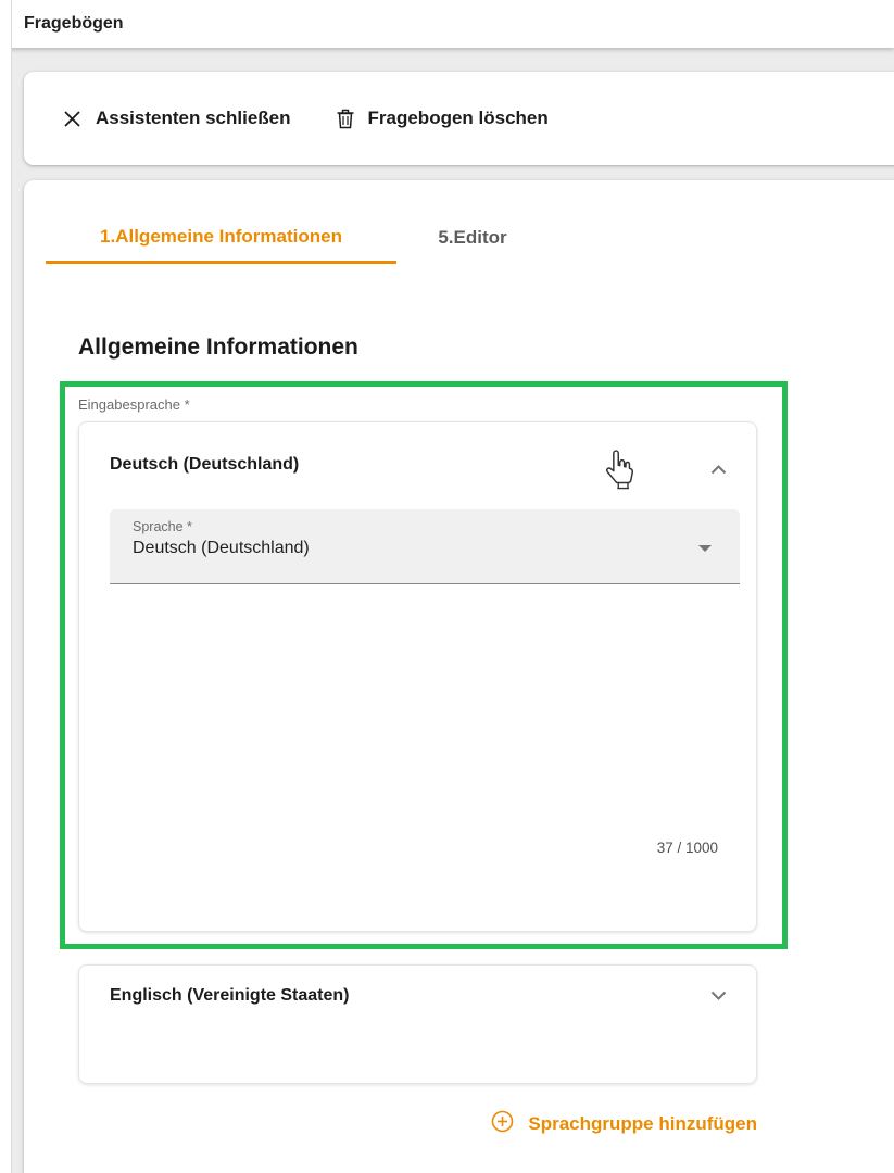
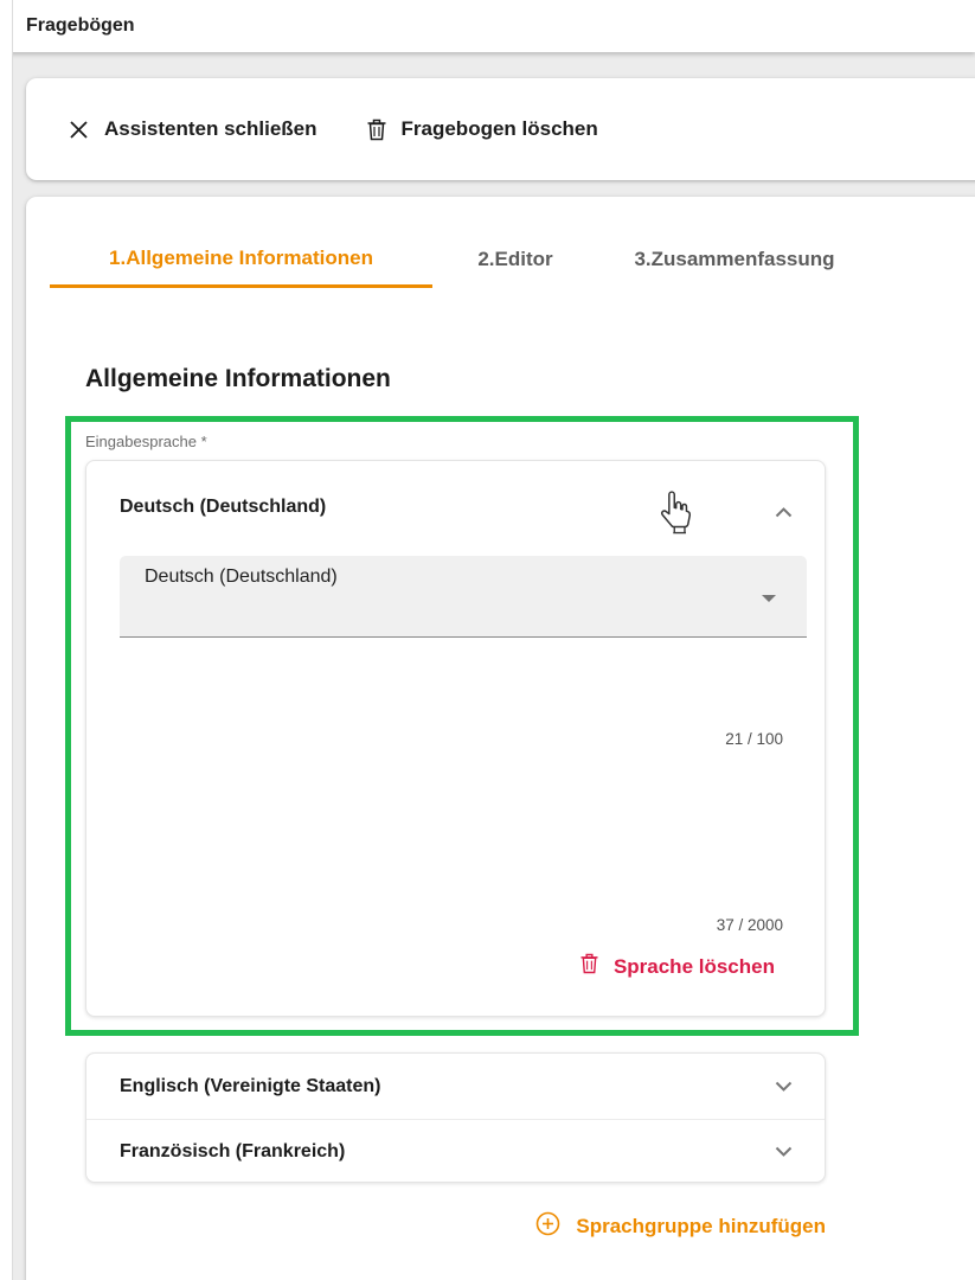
  Fragebögen
  Assistenten schließen
  Fragebogen löschen
  1.Allgemeine Informationen
- 5.Editor
+ 2.Editor
+ 3.Zusammenfassung
  Allgemeine Informationen
  Eingabesprache *
  Deutsch (Deutschland)
- Sprache *
  Deutsch (Deutschland)
+ 21 / 100
- 37 / 1000
+ 37 / 2000
+ Sprache löschen
  Englisch (Vereinigte Staaten)
+ Französisch (Frankreich)
  Sprachgruppe hinzufügen
